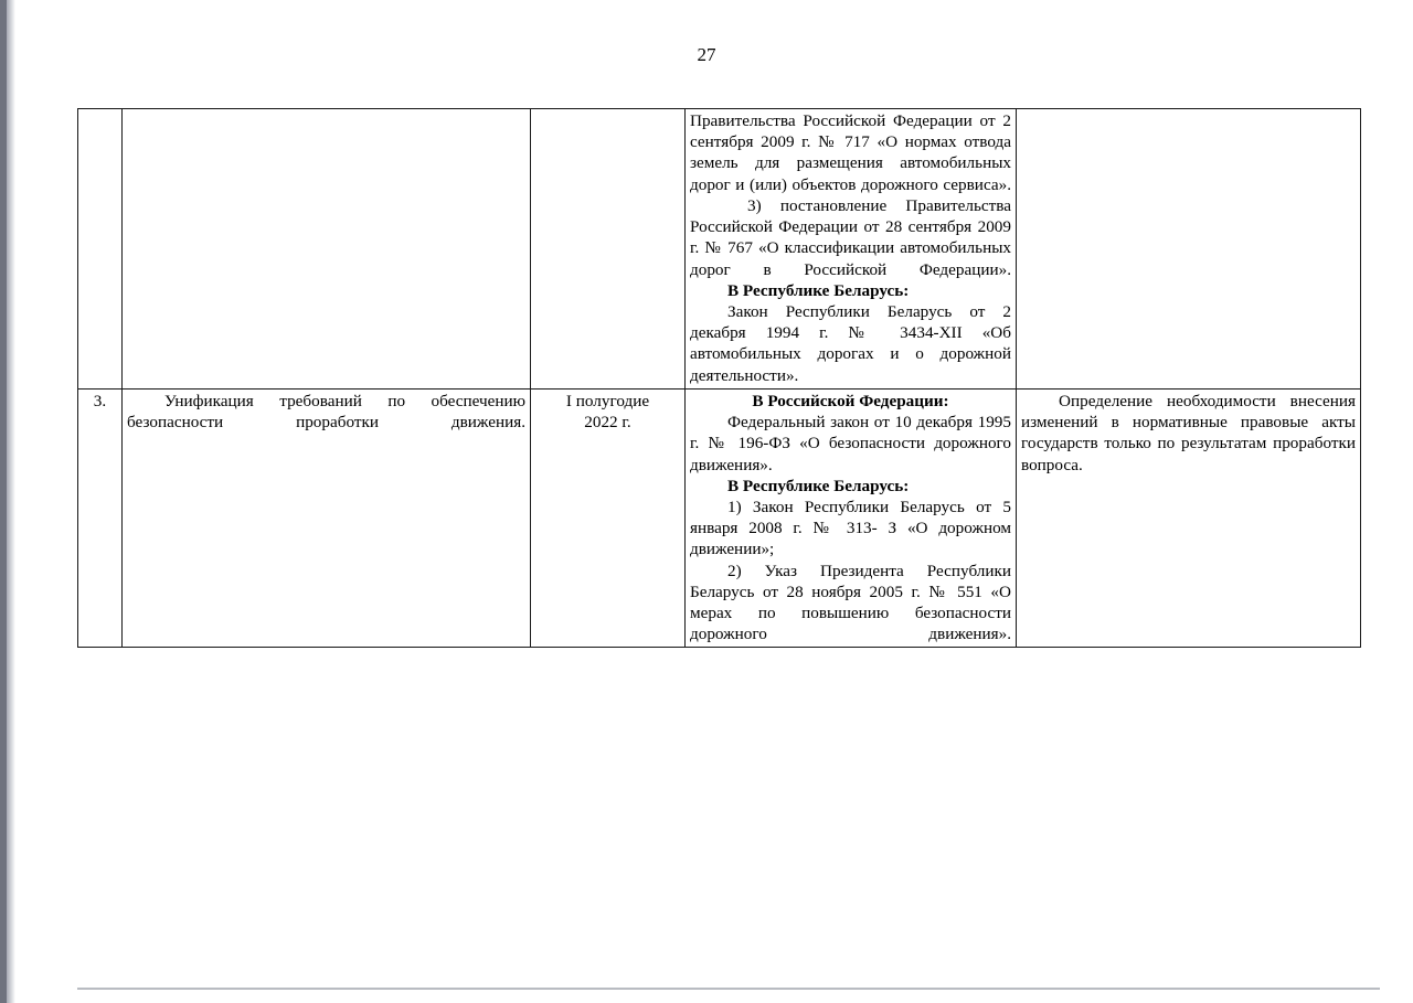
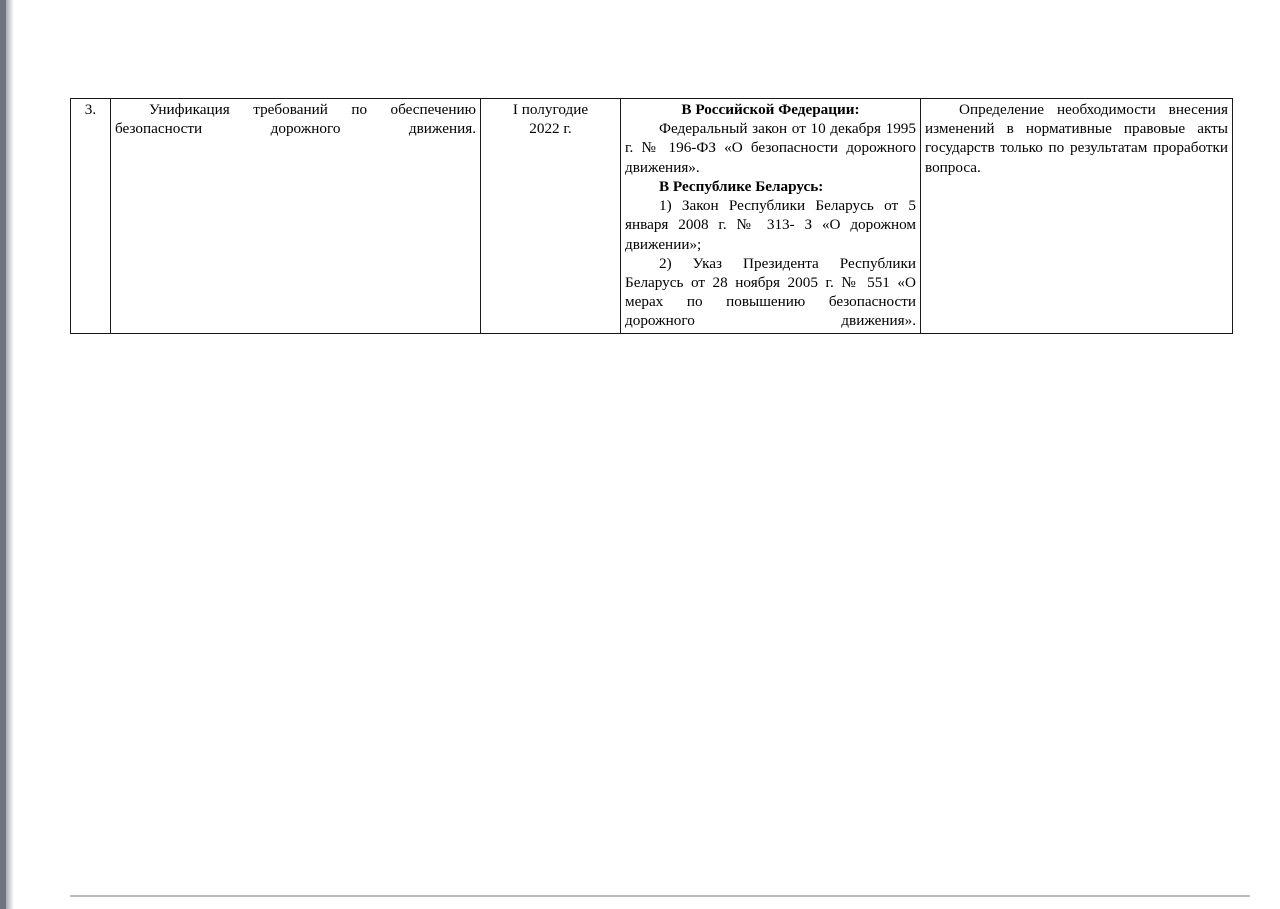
- 27
- 			Правительства Российской Федерации от 2 сентября 2009 г. № 717 «О нормах отвода земель для размещения автомобильных дорог и (или) объектов дорожного сервиса». 3) постановление Правительства Российской Федерации от 28 сентября 2009 г. № 767 «О классификации автомобильных дорог в Российской Федерации». В Республике Беларусь: Закон Республики Беларусь от 2 декабря 1994 г. № 3434-XII «Об автомобильных дорогах и о дорожной деятельности».
- 3.	Унификация требований по обеспечению безопасности проработки движения.	I полугодие 2022 г.	В Российской Федерации: Федеральный закон от 10 декабря 1995 г. № 196-ФЗ «О безопасности дорожного движения». В Республике Беларусь: 1) Закон Республики Беларусь от 5 января 2008 г. № 313- З «О дорожном движении»; 2) Указ Президента Республики Беларусь от 28 ноября 2005 г. № 551 «О мерах по повышению безопасности дорожного движения».	Определение необходимости внесения изменений в нормативные правовые акты государств только по результатам проработки вопроса.
+ 3.	Унификация требований по обеспечению безопасности дорожного движения.	I полугодие 2022 г.	В Российской Федерации: Федеральный закон от 10 декабря 1995 г. № 196-ФЗ «О безопасности дорожного движения». В Республике Беларусь: 1) Закон Республики Беларусь от 5 января 2008 г. № 313- З «О дорожном движении»; 2) Указ Президента Республики Беларусь от 28 ноября 2005 г. № 551 «О мерах по повышению безопасности дорожного движения».	Определение необходимости внесения изменений в нормативные правовые акты государств только по результатам проработки вопроса.
